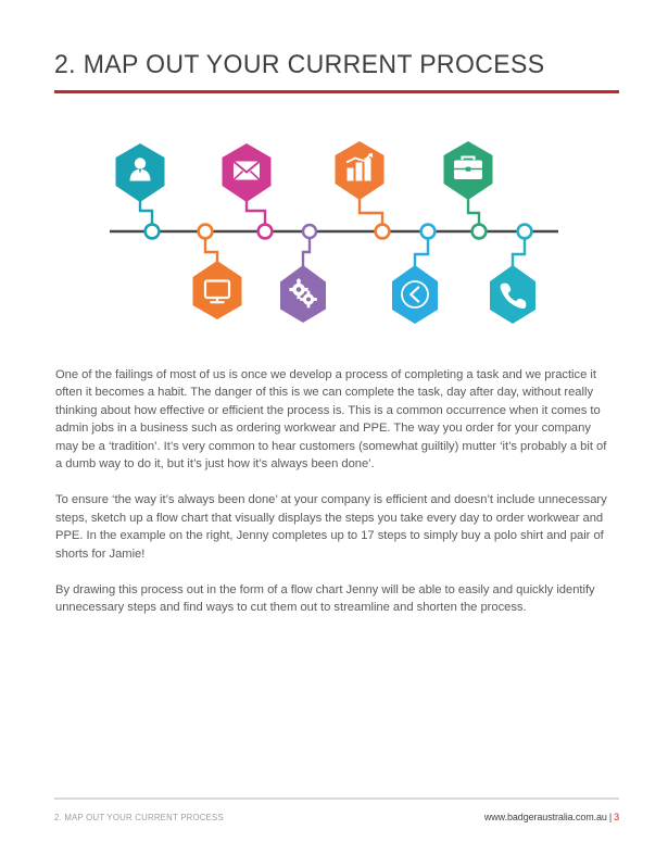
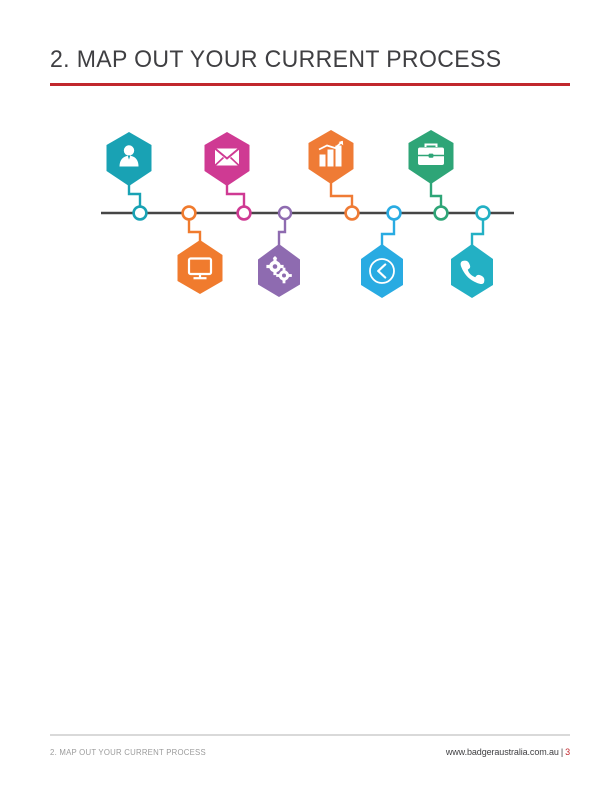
  2. MAP OUT YOUR CURRENT PROCESS
- One of the failings of most of us is once we develop a process of completing a task and we practice it often it becomes a habit. The danger of this is we can complete the task, day after day, without really thinking about how effective or efficient the process is. This is a common occurrence when it comes to admin jobs in a business such as ordering workwear and PPE. The way you order for your company may be a ‘tradition’. It’s very common to hear customers (somewhat guiltily) mutter ‘it’s probably a bit of a dumb way to do it, but it’s just how it’s always been done’.
- To ensure ‘the way it’s always been done’ at your company is efficient and doesn’t include unnecessary steps, sketch up a flow chart that visually displays the steps you take every day to order workwear and PPE. In the example on the right, Jenny completes up to 17 steps to simply buy a polo shirt and pair of shorts for Jamie!
- By drawing this process out in the form of a flow chart Jenny will be able to easily and quickly identify unnecessary steps and find ways to cut them out to streamline and shorten the process.
  2. MAP OUT YOUR CURRENT PROCESS
  www.badgeraustralia.com.au | 3
